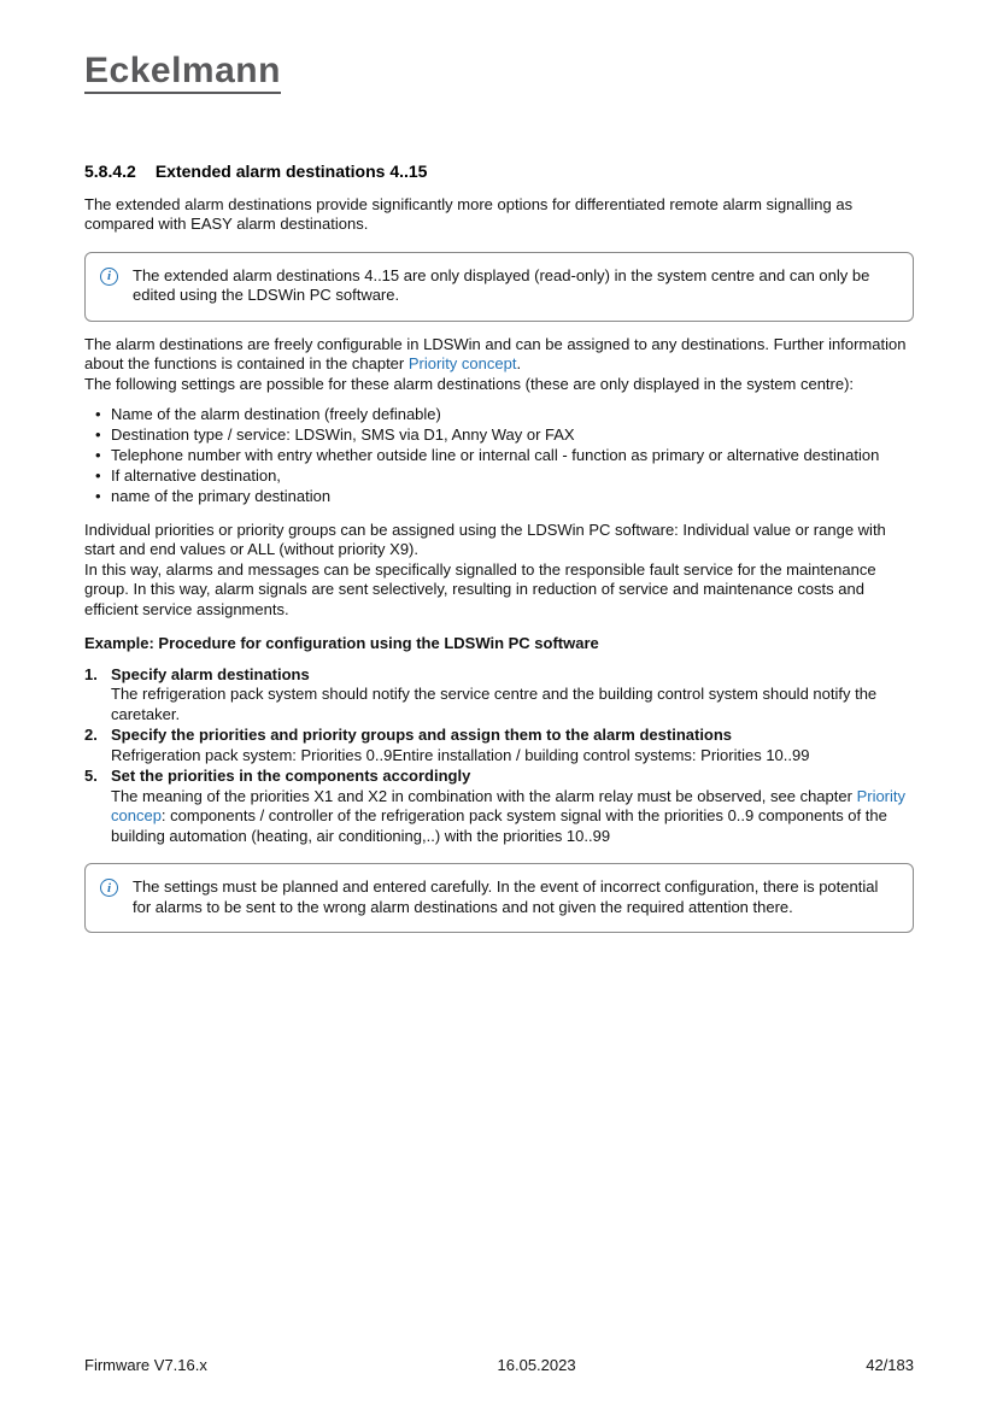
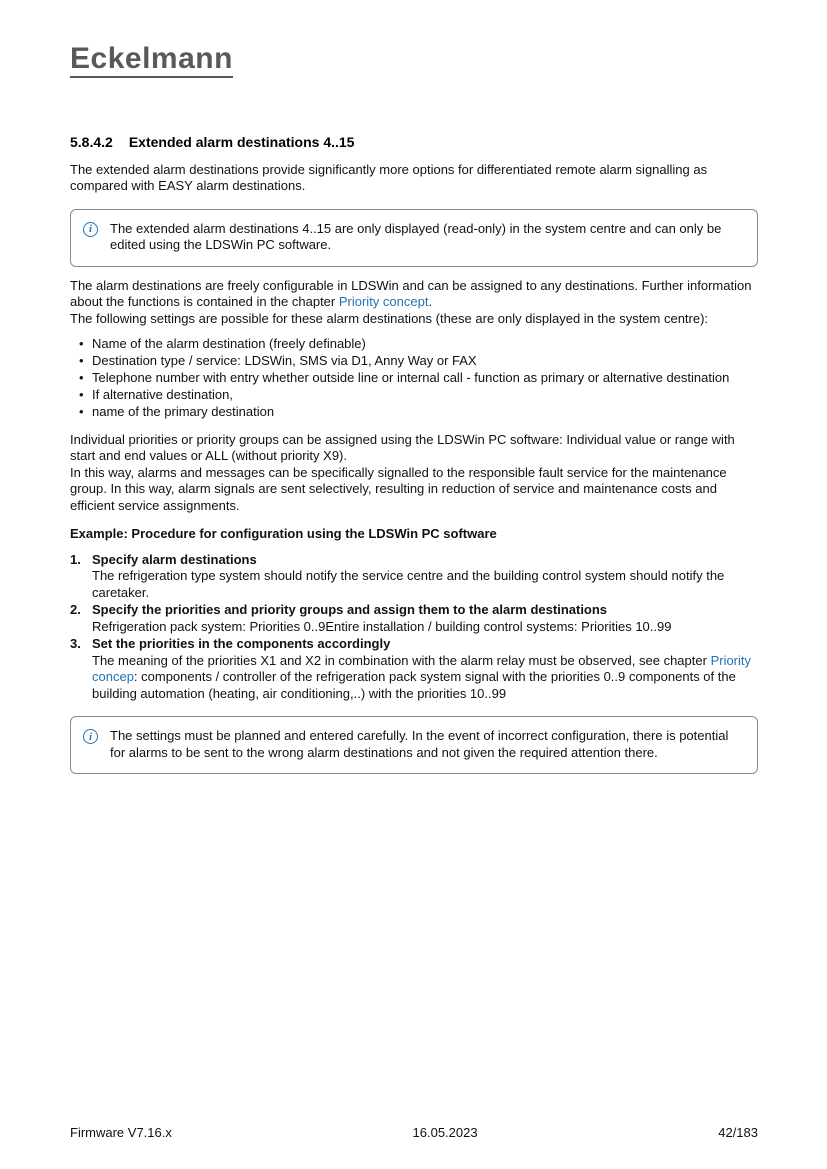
  Eckelmann
  5.8.4.2 Extended alarm destinations 4..15
  The extended alarm destinations provide significantly more options for differentiated remote alarm signalling as compared with EASY alarm destinations.
  i
  The extended alarm destinations 4..15 are only displayed (read-only) in the system centre and can only be edited using the LDSWin PC software.
  The alarm destinations are freely configurable in LDSWin and can be assigned to any destinations. Further information about the functions is contained in the chapter Priority concept.
  The following settings are possible for these alarm destinations (these are only displayed in the system centre):
  Name of the alarm destination (freely definable)
  Destination type / service: LDSWin, SMS via D1, Anny Way or FAX
  Telephone number with entry whether outside line or internal call - function as primary or alternative destination
  If alternative destination,
  name of the primary destination
  Individual priorities or priority groups can be assigned using the LDSWin PC software: Individual value or range with start and end values or ALL (without priority X9).
  In this way, alarms and messages can be specifically signalled to the responsible fault service for the maintenance group. In this way, alarm signals are sent selectively, resulting in reduction of service and maintenance costs and efficient service assignments.
  Example: Procedure for configuration using the LDSWin PC software
  1.
  Specify alarm destinations
- The refrigeration pack system should notify the service centre and the building control system should notify the caretaker.
+ The refrigeration type system should notify the service centre and the building control system should notify the caretaker.
  2.
  Specify the priorities and priority groups and assign them to the alarm destinations
  Refrigeration pack system: Priorities 0..9Entire installation / building control systems: Priorities 10..99
- 5.
+ 3.
  Set the priorities in the components accordingly
  The meaning of the priorities X1 and X2 in combination with the alarm relay must be observed, see chapter Priority concep: components / controller of the refrigeration pack system signal with the priorities 0..9 components of the building automation (heating, air conditioning,..) with the priorities 10..99
  i
  The settings must be planned and entered carefully. In the event of incorrect configuration, there is potential for alarms to be sent to the wrong alarm destinations and not given the required attention there.
  Firmware V7.16.x
  16.05.2023
  42/183
